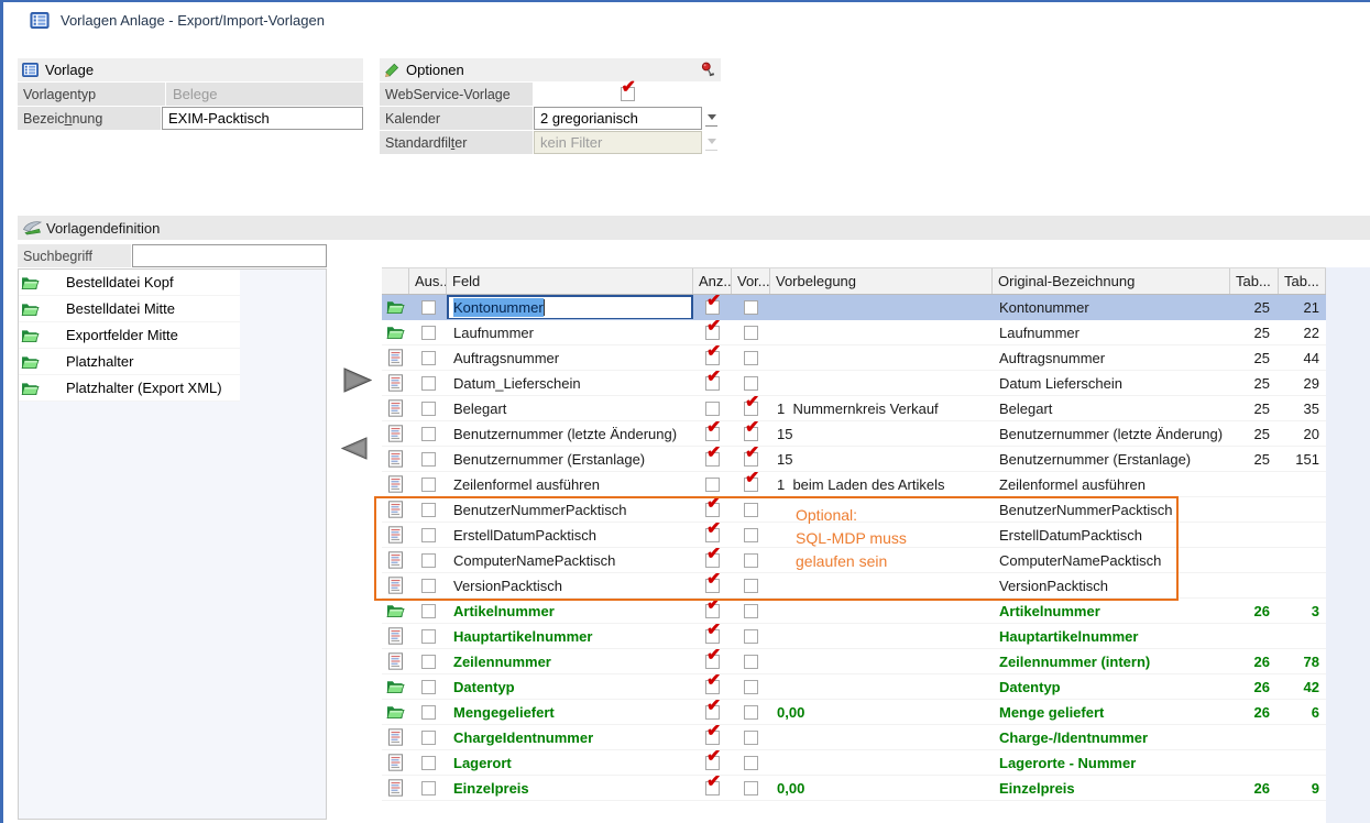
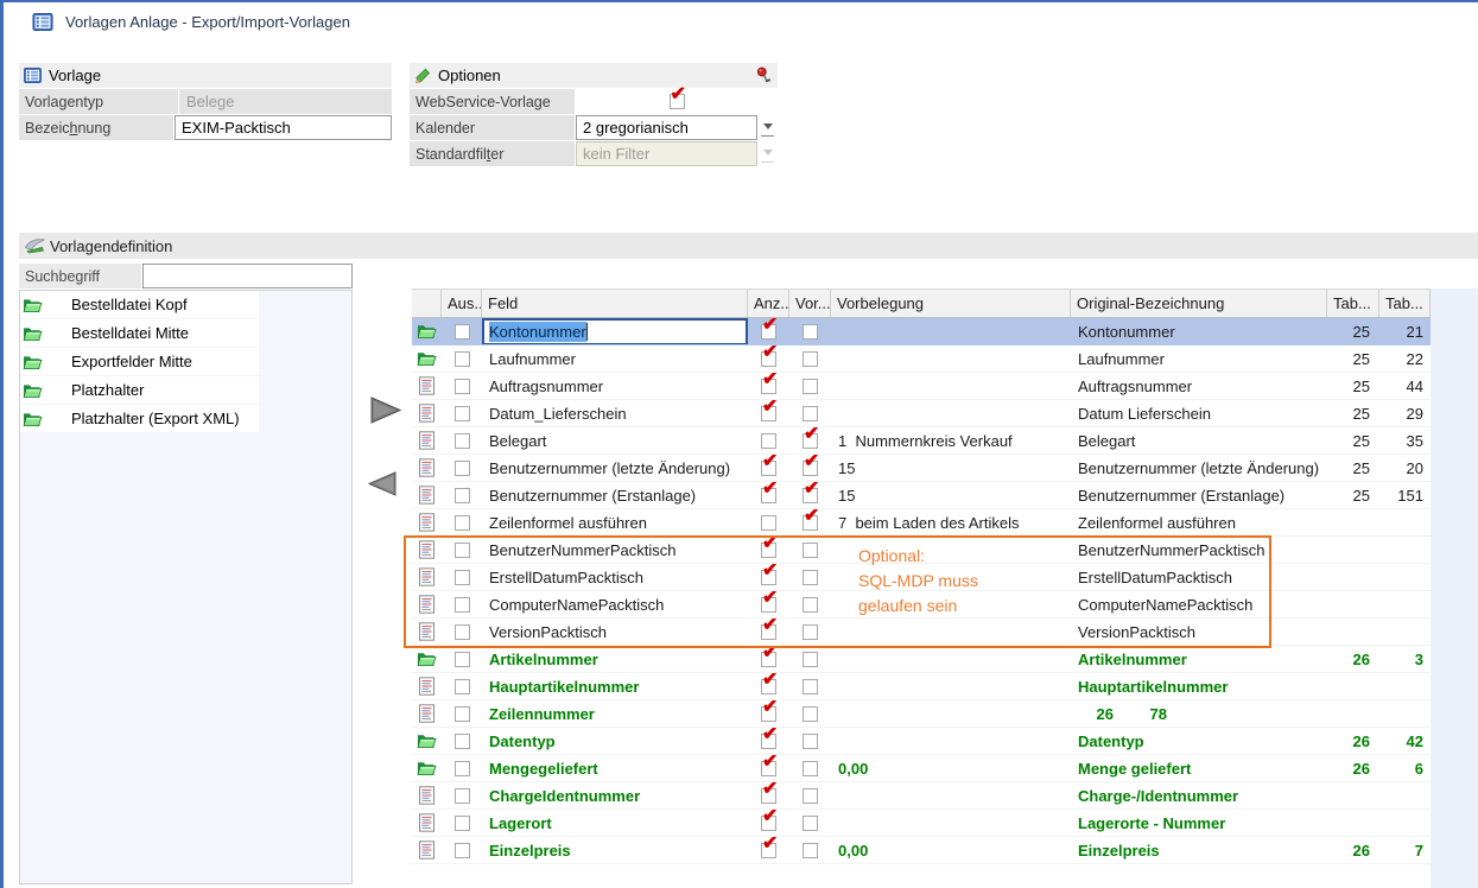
  Vorlagen Anlage - Export/Import-Vorlagen
  Vorlage
  Vorlagentyp
  Belege
  Bezeic
  h
  nung
  EXIM-Packtisch
  Optionen
  WebService-Vorlage
  ✔
  Kalender
  2 gregorianisch
  Standardfil
  t
  er
  kein Filter
  Vorlagendefinition
  Suchbegriff
  Bestelldatei Kopf
  Bestelldatei Mitte
  Exportfelder Mitte
  Platzhalter
  Platzhalter (Export XML)
  Aus..
  Feld
  Anz..
  Vor...
  Vorbelegung
  Original-Bezeichnung
  Tab...
  Tab...
  Kontonummer
  ✔
  Kontonummer
  25
  21
  Laufnummer
  ✔
  Laufnummer
  25
  22
  Auftragsnummer
  ✔
  Auftragsnummer
  25
  44
  Datum_Lieferschein
  ✔
  Datum Lieferschein
  25
  29
  Belegart
  ✔
  1 Nummernkreis Verkauf
  Belegart
  25
  35
  Benutzernummer (letzte Änderung)
  ✔
  ✔
  15
  Benutzernummer (letzte Änderung)
  25
  20
  Benutzernummer (Erstanlage)
  ✔
  ✔
  15
  Benutzernummer (Erstanlage)
  25
  151
  Zeilenformel ausführen
  ✔
- 1 beim Laden des Artikels
+ 7 beim Laden des Artikels
  Zeilenformel ausführen
  BenutzerNummerPacktisch
  ✔
  BenutzerNummerPacktisch
  ErstellDatumPacktisch
  ✔
  ErstellDatumPacktisch
  ComputerNamePacktisch
  ✔
  ComputerNamePacktisch
  VersionPacktisch
  ✔
  VersionPacktisch
  Artikelnummer
  ✔
  Artikelnummer
  26
  3
  Hauptartikelnummer
  ✔
  Hauptartikelnummer
  Zeilennummer
  ✔
- Zeilennummer (intern)
  26
  78
  Datentyp
  ✔
  Datentyp
  26
  42
  Mengegeliefert
  ✔
  0,00
  Menge geliefert
  26
  6
  ChargeIdentnummer
  ✔
  Charge-/Identnummer
  Lagerort
  ✔
  Lagerorte - Nummer
  Einzelpreis
  ✔
  0,00
  Einzelpreis
  26
- 9
+ 7
  Optional:
  SQL-MDP muss
  gelaufen sein
